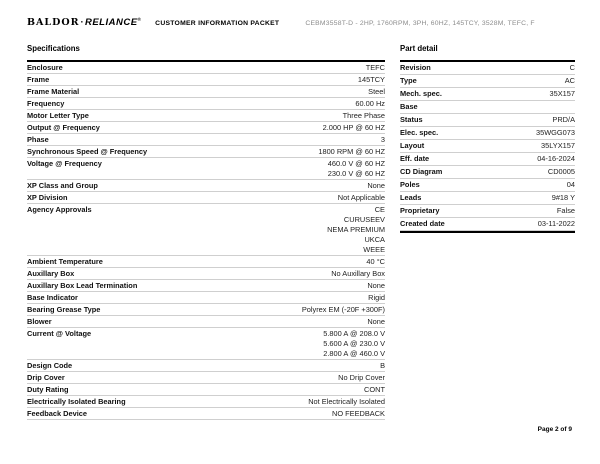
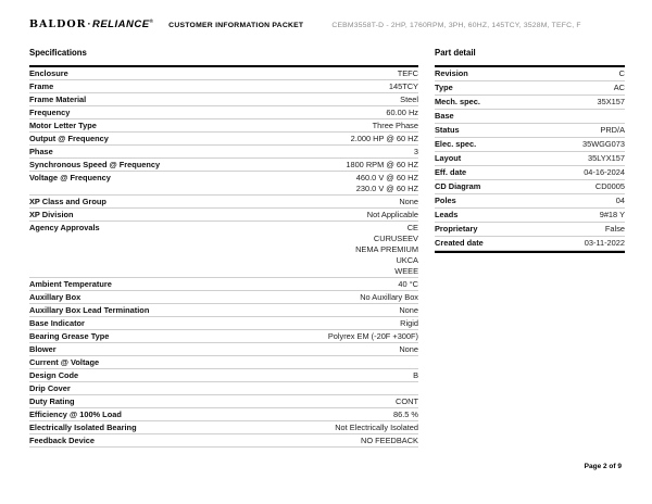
  BALDOR·RELIANCE
  Specifications
  Enclosure
  TEFC
  Frame
  145TCY
  Frame Material
  Steel
  Frequency
  60.00 Hz
  Motor Letter Type
  Three Phase
  Output @ Frequency
  2.000 HP @ 60 HZ
  Phase
  3
  Synchronous Speed @ Frequency
  1800 RPM @ 60 HZ
  Voltage @ Frequency
  460.0 V @ 60 HZ
  230.0 V @ 60 HZ
  XP Class and Group
  None
  XP Division
  Not Applicable
  Agency Approvals
  CE
  CURUSEEV
  NEMA PREMIUM
  UKCA
  WEEE
  Ambient Temperature
  40 °C
  Auxillary Box
  No Auxillary Box
  Auxillary Box Lead Termination
  None
  Base Indicator
  Rigid
  Bearing Grease Type
  Polyrex EM (-20F +300F)
  Blower
  None
  Current @ Voltage
- 5.800 A @ 208.0 V
- 5.600 A @ 230.0 V
- 2.800 A @ 460.0 V
  Design Code
  B
  Drip Cover
- No Drip Cover
  Duty Rating
  CONT
+ Efficiency @ 100% Load
+ 86.5 %
  Electrically Isolated Bearing
  Not Electrically Isolated
  Feedback Device
  NO FEEDBACK
  Part detail
  Revision
  C
  Type
  AC
  Mech. spec.
  35X157
  Base
  Status
  PRD/A
  Elec. spec.
  35WGG073
  Layout
  35LYX157
  Eff. date
  04-16-2024
  CD Diagram
  CD0005
  Poles
  04
  Leads
  9#18 Y
  Proprietary
  False
  Created date
  03-11-2022
